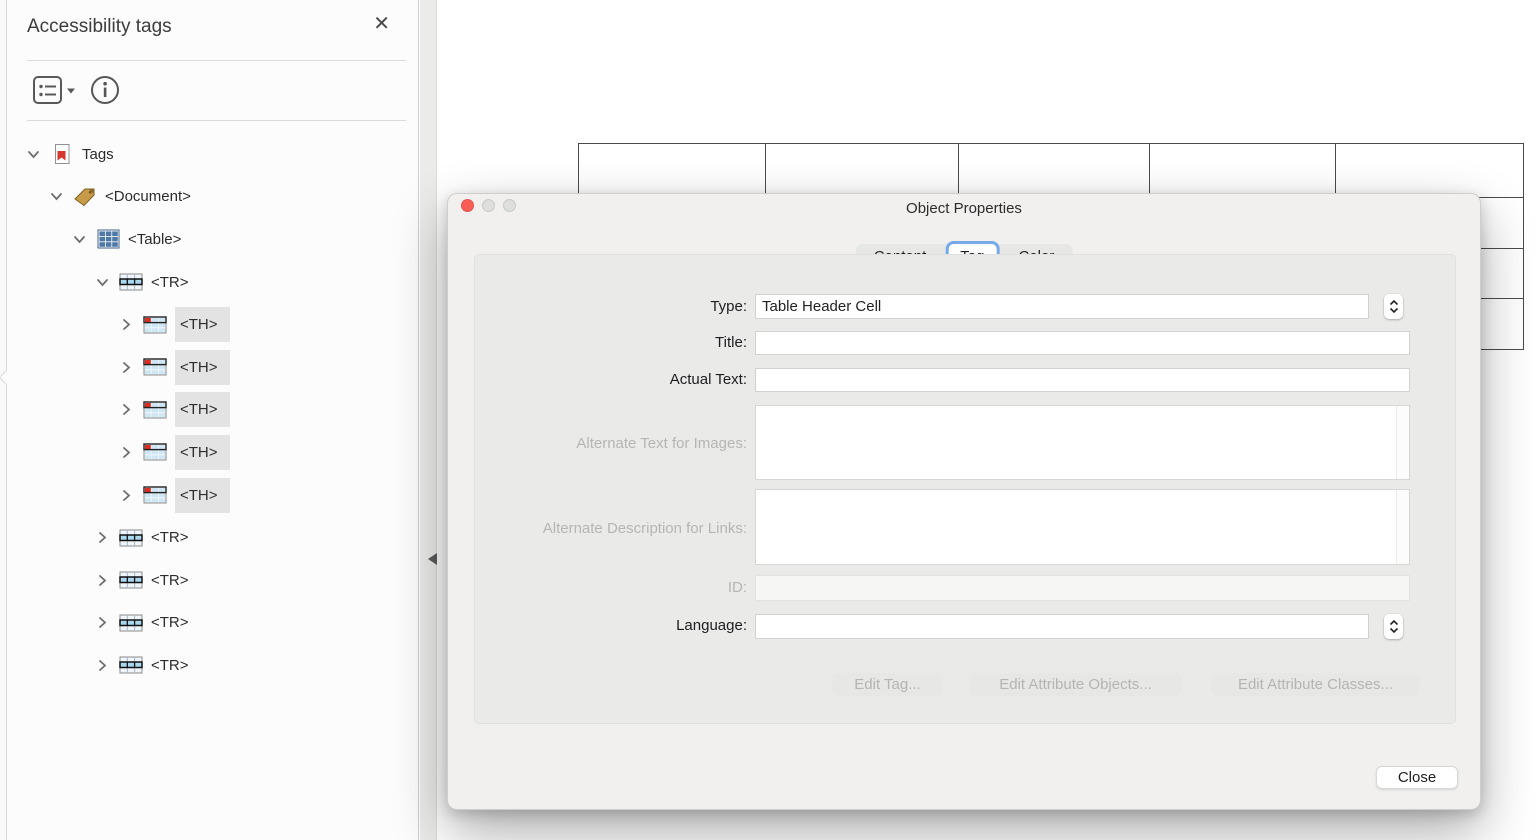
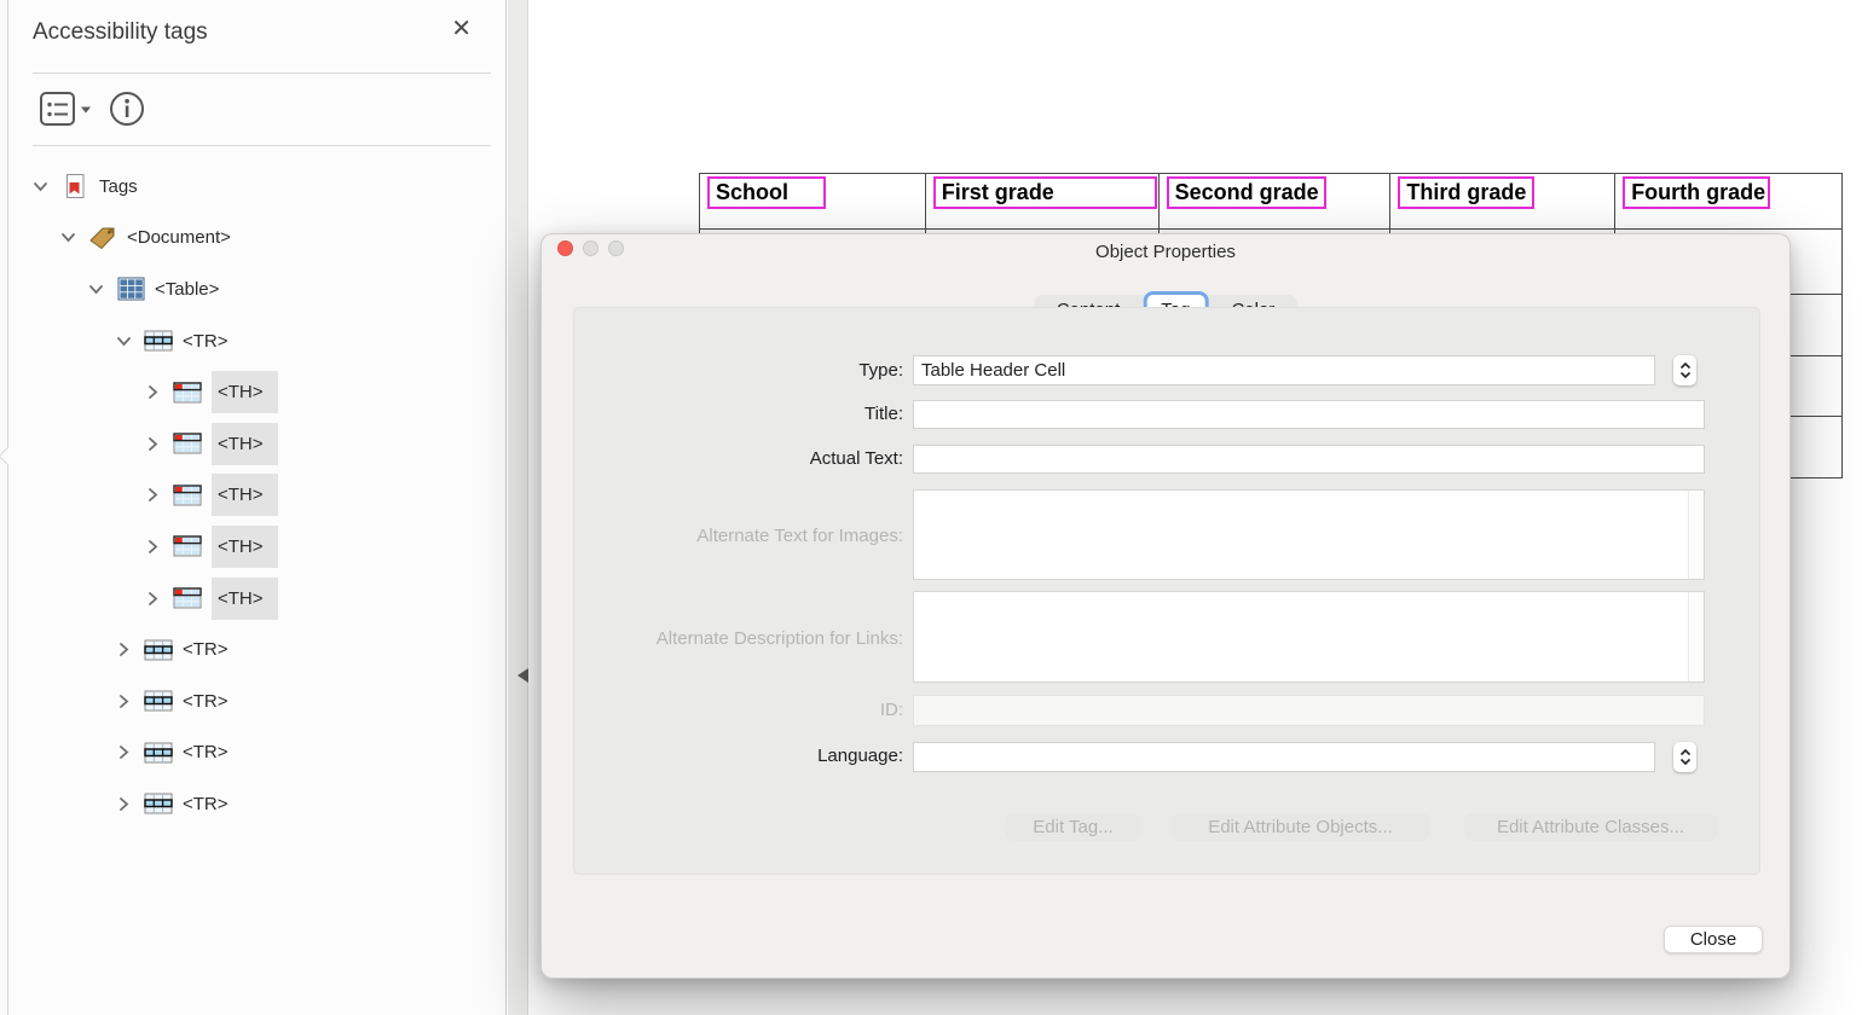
  Accessibility tags
  ✕
  Tags
  <Document>
  <Table>
  <TR>
  <TH>
  <TH>
  <TH>
  <TH>
  <TH>
  <TR>
  <TR>
  <TR>
  <TR>
+ School
+ First grade
+ Second grade
+ Third grade
+ Fourth grade
  Object Properties
  Type:
  Table Header Cell
  Title:
  Actual Text:
  Alternate Text for Images:
  Alternate Description for Links:
  ID:
  Language:
  Edit Tag...
  Edit Attribute Objects...
  Edit Attribute Classes...
  Close
